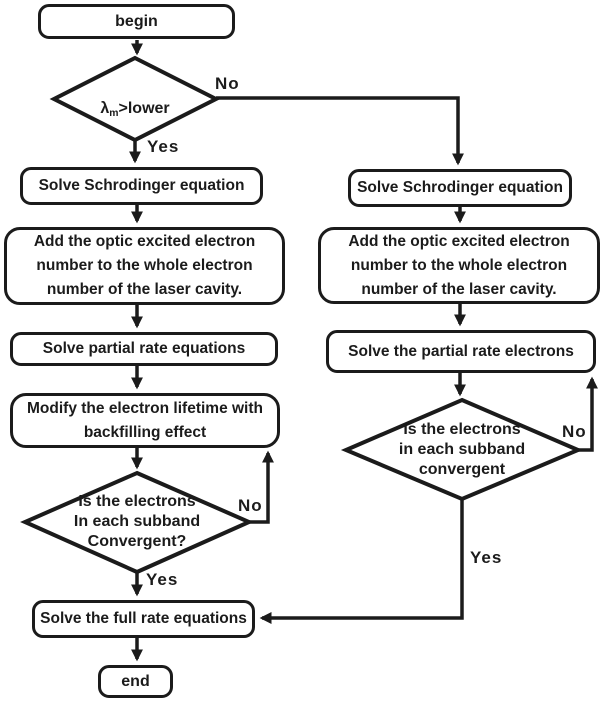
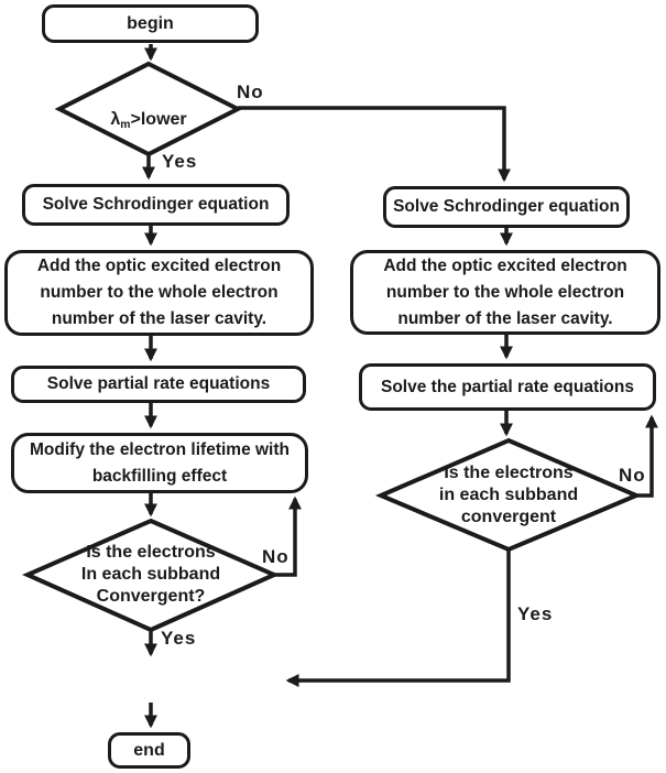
  begin
  Solve Schrodinger equation
  Add the optic excited electron
  number to the whole electron
  number of the laser cavity.
  Solve partial rate equations
  Modify the electron lifetime with
  backfilling effect
  Solve Schrodinger equation
  Add the optic excited electron
  number to the whole electron
  number of the laser cavity.
- Solve the partial rate electrons
+ Solve the partial rate equations
- Solve the full rate equations
  end
  λm>lower
  Is the electrons
  In each subband
  Convergent?
  Is the electrons
  in each subband
  convergent
  No
  Yes
  No
  Yes
  No
  Yes
